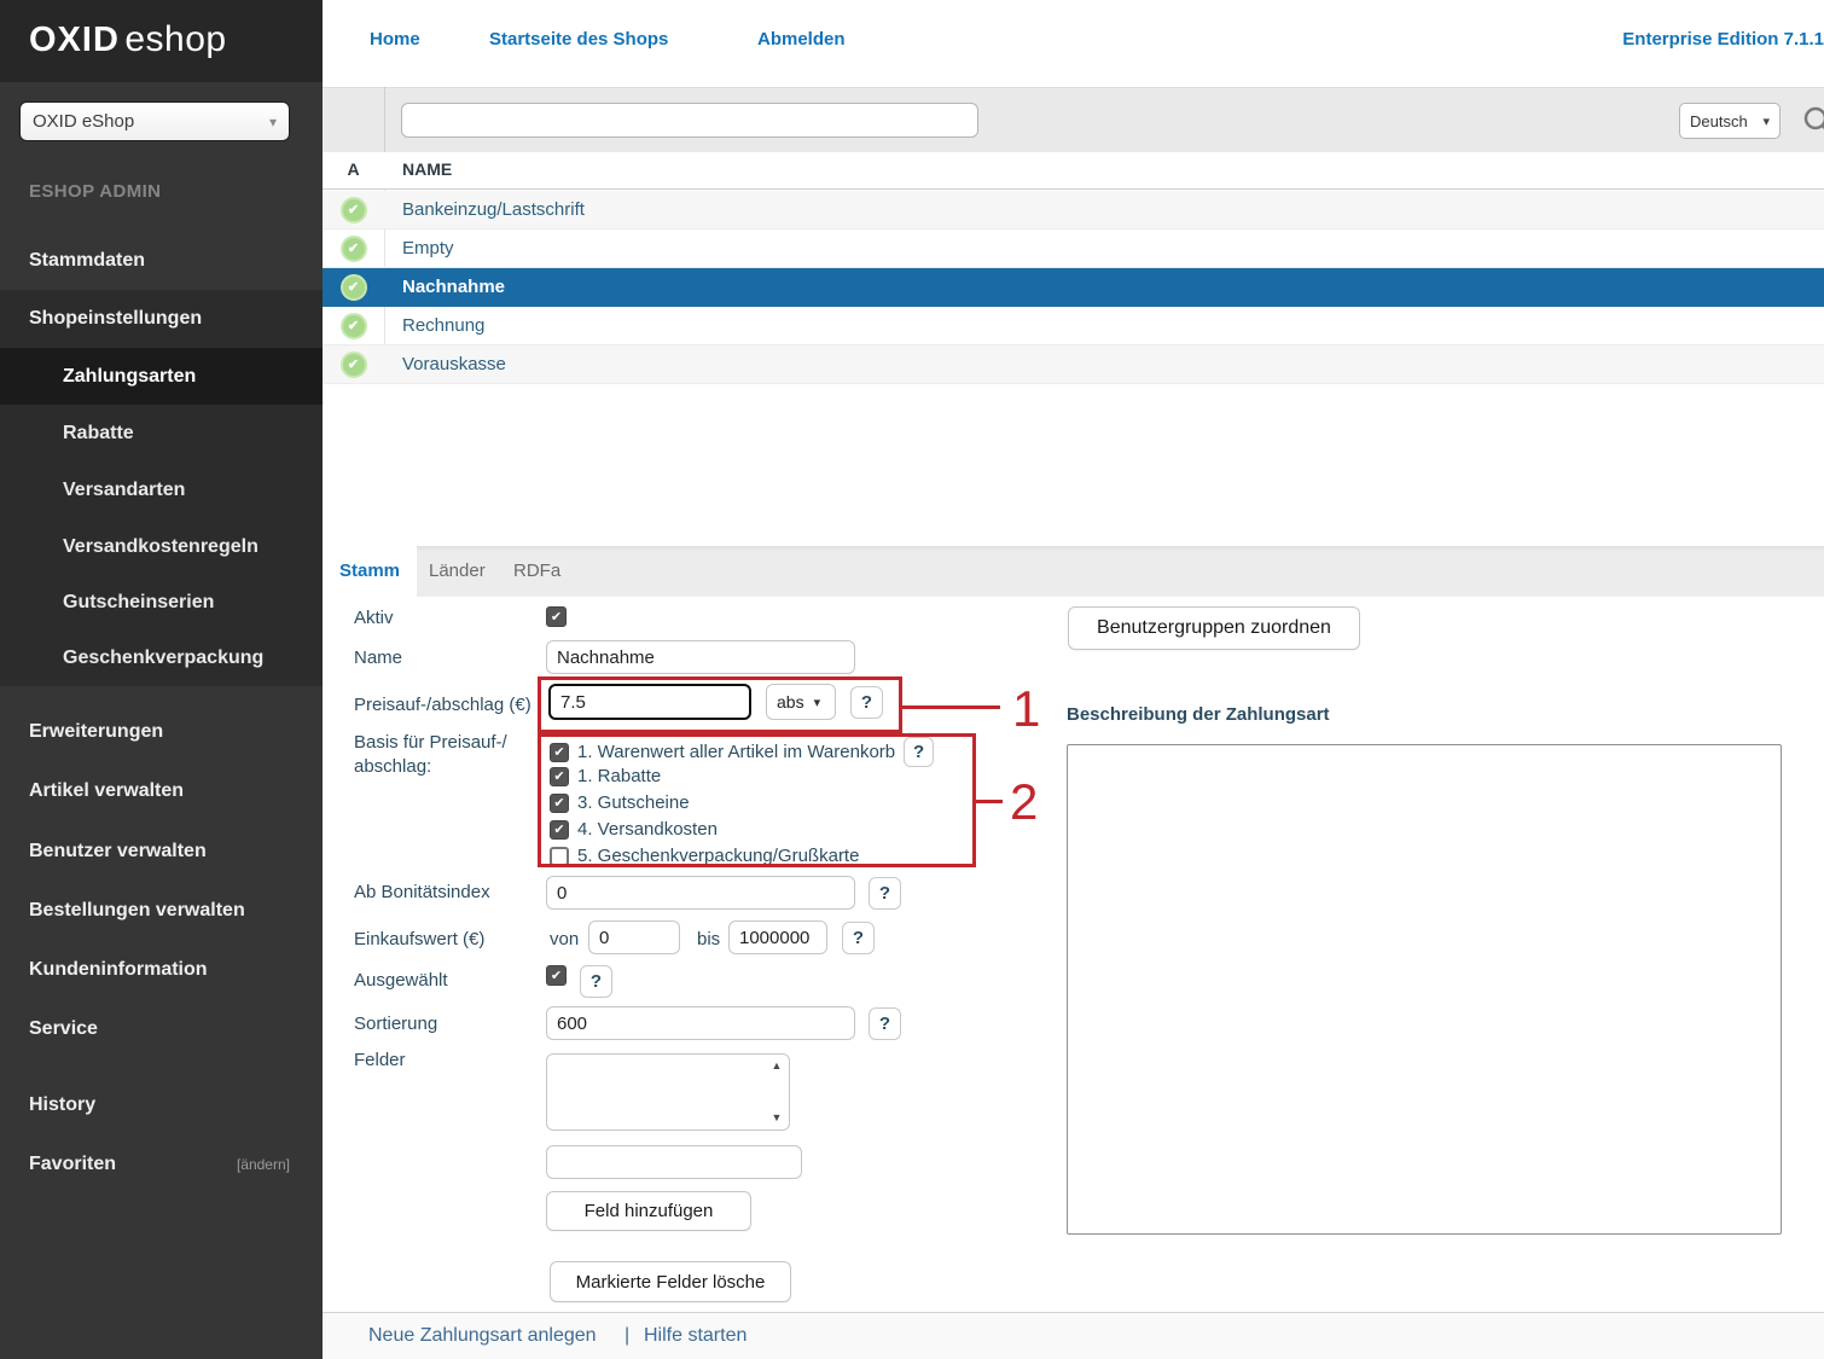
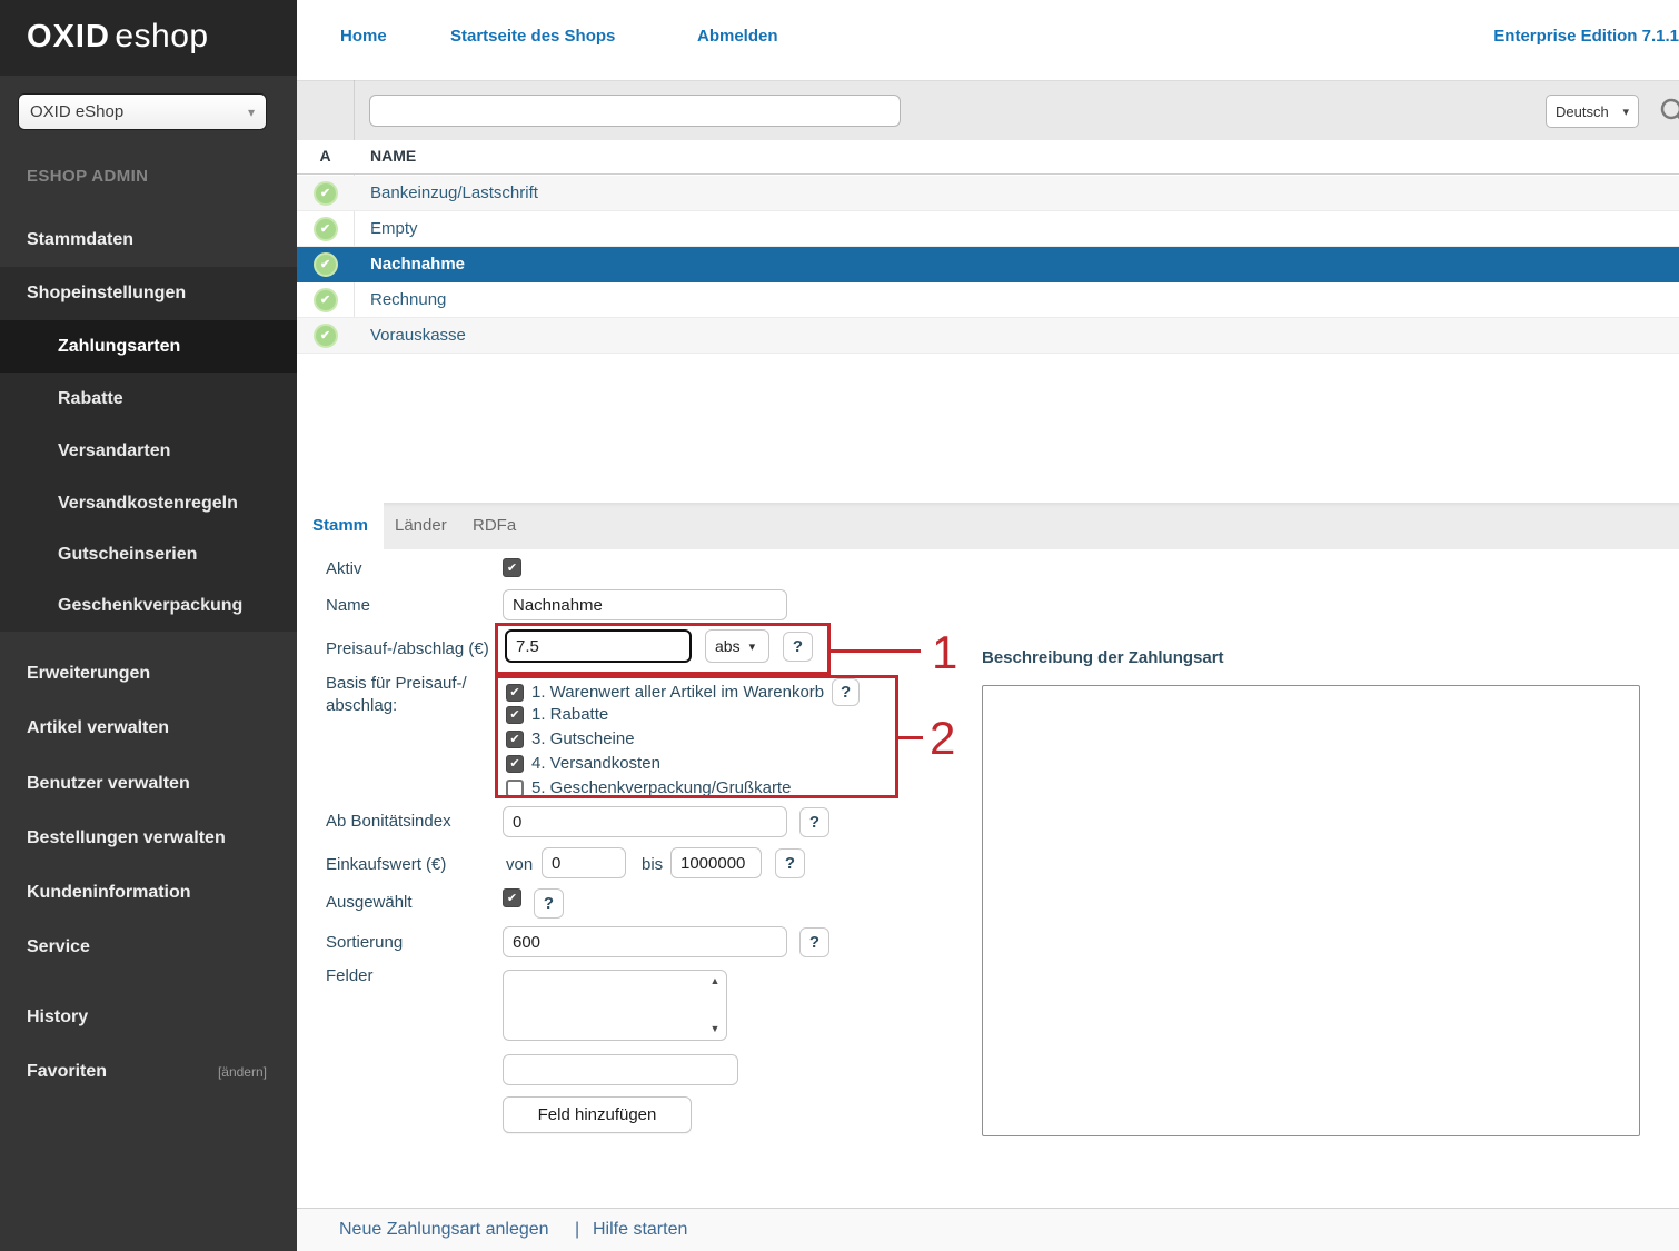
  OXID eshop
  OXID eShop
  ▾
  ESHOP ADMIN
  Stammdaten
  Shopeinstellungen
  Zahlungsarten
  Rabatte
  Versandarten
  Versandkostenregeln
  Gutscheinserien
  Geschenkverpackung
  Erweiterungen
  Artikel verwalten
  Benutzer verwalten
  Bestellungen verwalten
  Kundeninformation
  Service
  History
  Favoriten
  [ändern]
  Home
  Startseite des Shops
  Abmelden
  Enterprise Edition 7.1.1
  Deutsch
  ▾
  A
  NAME
  ✔
  Bankeinzug/Lastschrift
  ✔
  Empty
  ✔
  Nachnahme
  ✔
  Rechnung
  ✔
  Vorauskasse
  Stamm
  Länder
  RDFa
  Aktiv
  Name
  Preisauf-/abschlag (€)
  Basis für Preisauf-/
  abschlag:
  Ab Bonitätsindex
  Einkaufswert (€)
  Ausgewählt
  Sortierung
  Felder
  ✔
  Nachnahme
  7.5
  abs
  ▾
  ?
  ✔
  1. Warenwert aller Artikel im Warenkorb
  ?
  ✔
  1. Rabatte
  ✔
  3. Gutscheine
  ✔
  4. Versandkosten
  5. Geschenkverpackung/Grußkarte
  0
  ?
  von
  0
  bis
  1000000
  ?
  ✔
  ?
  600
  ?
  ▲
  ▼
  Feld hinzufügen
- Markierte Felder lösche
- Benutzergruppen zuordnen
  Beschreibung der Zahlungsart
  1
  2
  Neue Zahlungsart anlegen
  |
  Hilfe starten
